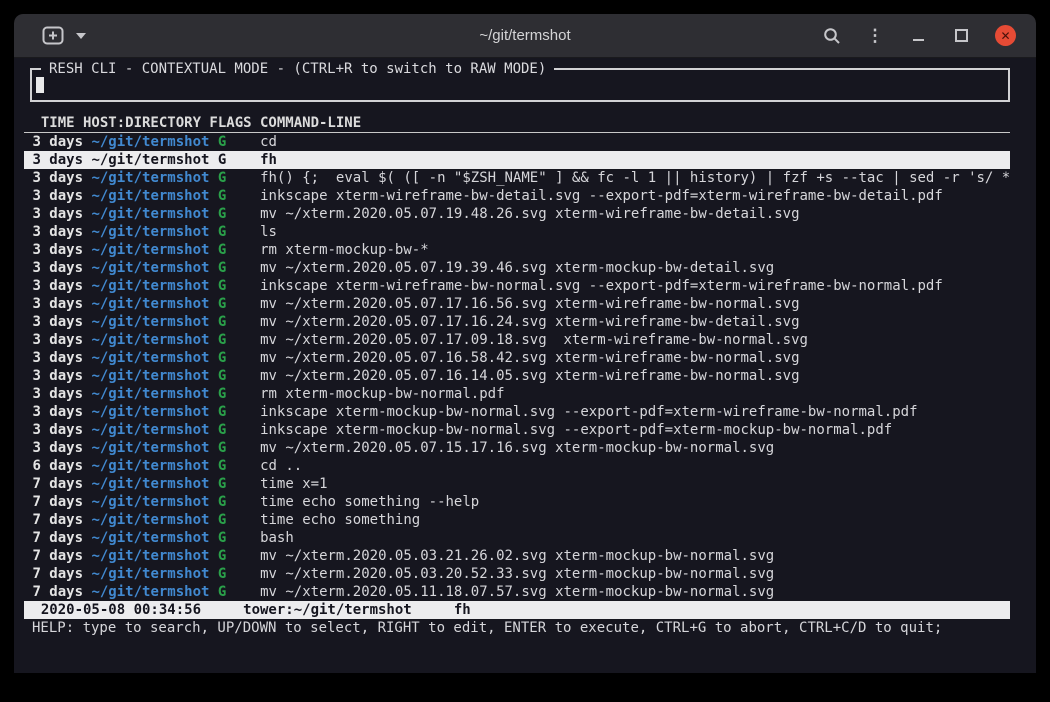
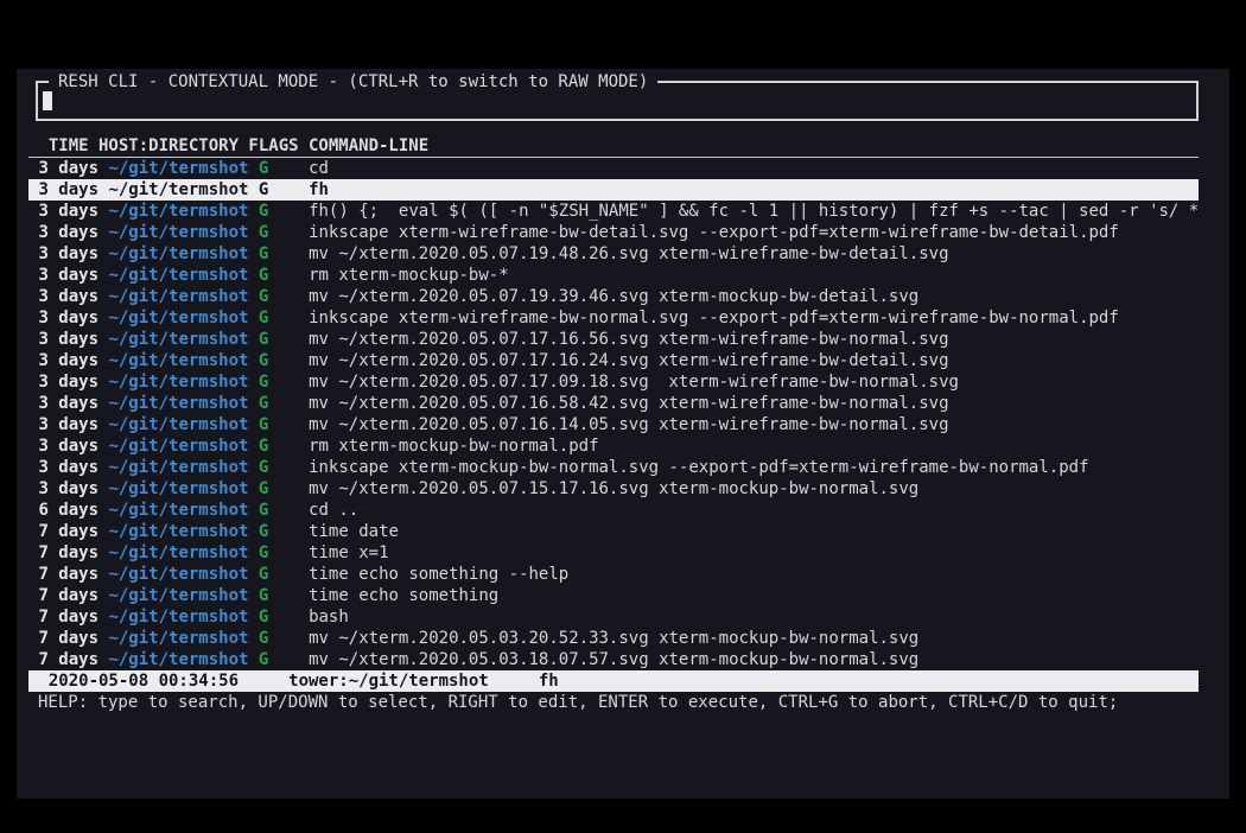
- ~/git/termshot
- ⋮
- ✕
  RESH CLI - CONTEXTUAL MODE - (CTRL+R to switch to RAW MODE)
  TIME HOST:DIRECTORY FLAGS COMMAND-LINE
  3 days ~/git/termshot G cd
  3 days ~/git/termshot G fh
  3 days ~/git/termshot G fh() {; eval $( ([ -n "$ZSH_NAME" ] && fc -l 1 || history) | fzf +s --tac | sed -r 's/ *
  3 days ~/git/termshot G inkscape xterm-wireframe-bw-detail.svg --export-pdf=xterm-wireframe-bw-detail.pdf
  3 days ~/git/termshot G mv ~/xterm.2020.05.07.19.48.26.svg xterm-wireframe-bw-detail.svg
- 3 days ~/git/termshot G ls
  3 days ~/git/termshot G rm xterm-mockup-bw-*
  3 days ~/git/termshot G mv ~/xterm.2020.05.07.19.39.46.svg xterm-mockup-bw-detail.svg
  3 days ~/git/termshot G inkscape xterm-wireframe-bw-normal.svg --export-pdf=xterm-wireframe-bw-normal.pdf
  3 days ~/git/termshot G mv ~/xterm.2020.05.07.17.16.56.svg xterm-wireframe-bw-normal.svg
  3 days ~/git/termshot G mv ~/xterm.2020.05.07.17.16.24.svg xterm-wireframe-bw-detail.svg
  3 days ~/git/termshot G mv ~/xterm.2020.05.07.17.09.18.svg xterm-wireframe-bw-normal.svg
  3 days ~/git/termshot G mv ~/xterm.2020.05.07.16.58.42.svg xterm-wireframe-bw-normal.svg
  3 days ~/git/termshot G mv ~/xterm.2020.05.07.16.14.05.svg xterm-wireframe-bw-normal.svg
  3 days ~/git/termshot G rm xterm-mockup-bw-normal.pdf
  3 days ~/git/termshot G inkscape xterm-mockup-bw-normal.svg --export-pdf=xterm-wireframe-bw-normal.pdf
- 3 days ~/git/termshot G inkscape xterm-mockup-bw-normal.svg --export-pdf=xterm-mockup-bw-normal.pdf
  3 days ~/git/termshot G mv ~/xterm.2020.05.07.15.17.16.svg xterm-mockup-bw-normal.svg
  6 days ~/git/termshot G cd ..
+ 7 days ~/git/termshot G time date
  7 days ~/git/termshot G time x=1
  7 days ~/git/termshot G time echo something --help
  7 days ~/git/termshot G time echo something
  7 days ~/git/termshot G bash
- 7 days ~/git/termshot G mv ~/xterm.2020.05.03.21.26.02.svg xterm-mockup-bw-normal.svg
  7 days ~/git/termshot G mv ~/xterm.2020.05.03.20.52.33.svg xterm-mockup-bw-normal.svg
- 7 days ~/git/termshot G mv ~/xterm.2020.05.11.18.07.57.svg xterm-mockup-bw-normal.svg
+ 7 days ~/git/termshot G mv ~/xterm.2020.05.03.18.07.57.svg xterm-mockup-bw-normal.svg
  2020-05-08 00:34:56 tower:~/git/termshot fh
  HELP: type to search, UP/DOWN to select, RIGHT to edit, ENTER to execute, CTRL+G to abort, CTRL+C/D to quit;
